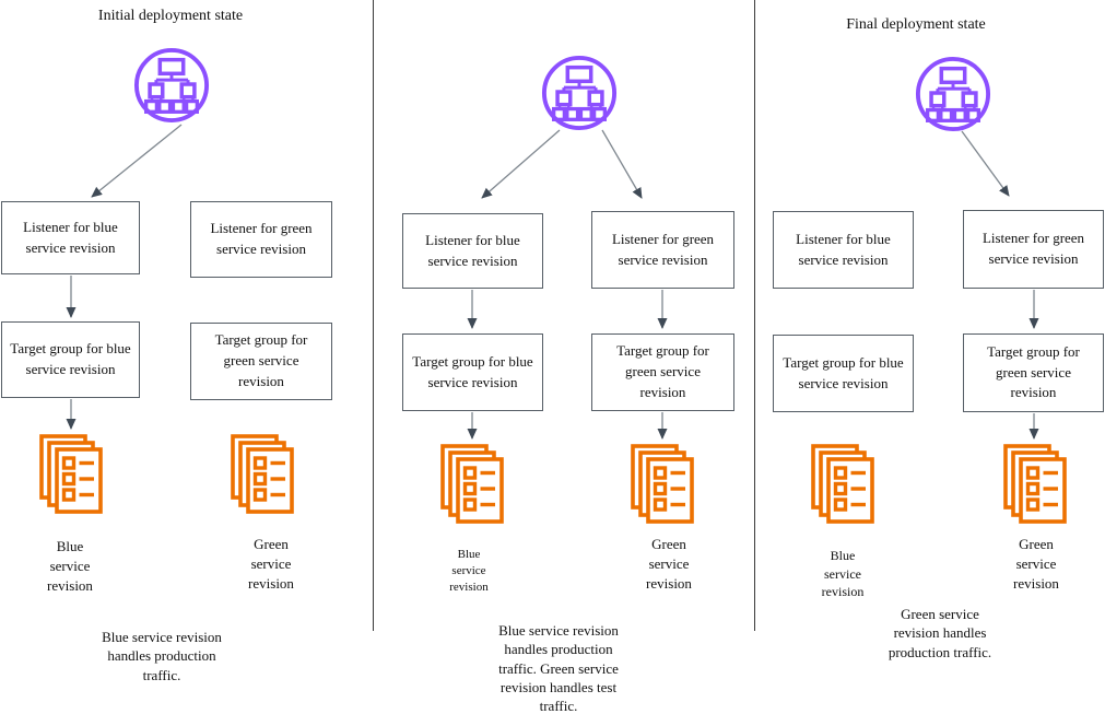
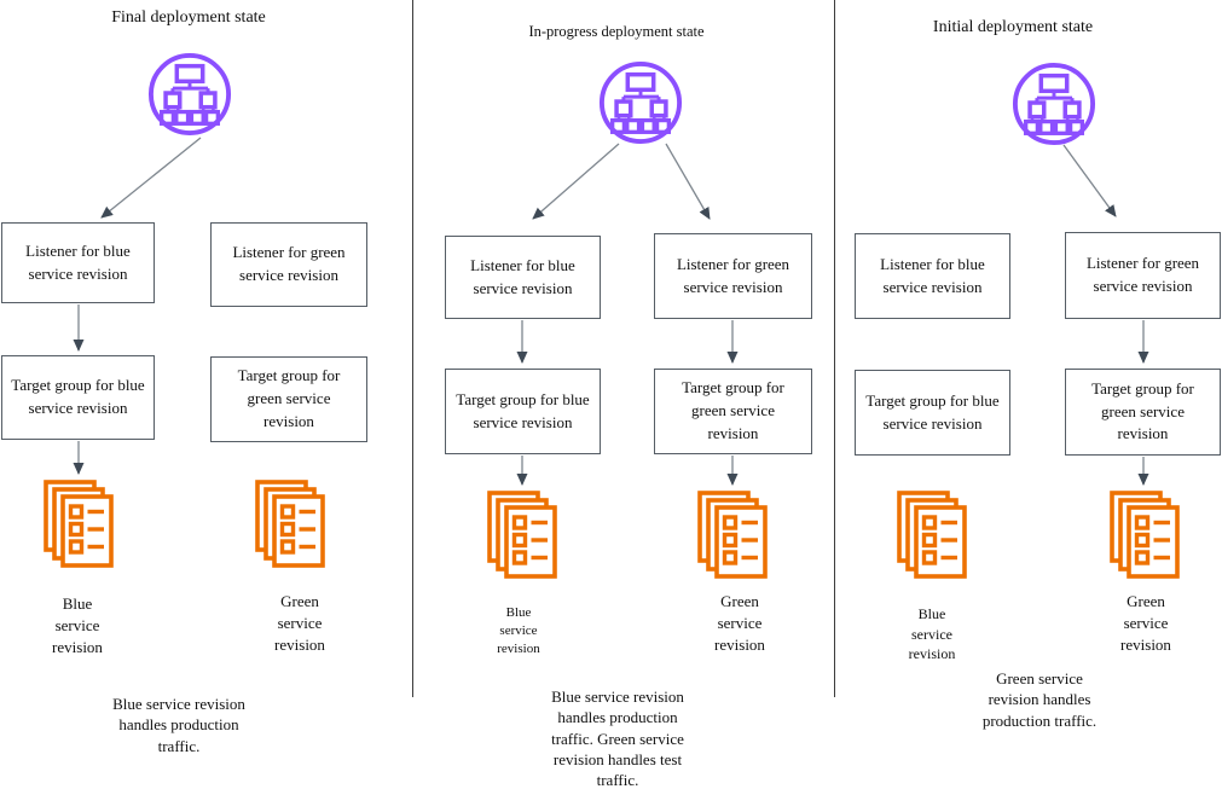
- Initial deployment state
+ Final deployment state
  Listener for blue
  service revision
  Listener for green
  service revision
  Target group for blue
  service revision
  Target group for
  green service
  revision
  Blue
  service
  revision
  Green
  service
  revision
  Blue service revision
  handles production
  traffic.
+ In-progress deployment state
  Listener for blue
  service revision
  Listener for green
  service revision
  Target group for blue
  service revision
  Target group for
  green service
  revision
  Blue
  service
  revision
  Green
  service
  revision
  Blue service revision
  handles production
  traffic. Green service
  revision handles test
  traffic.
- Final deployment state
+ Initial deployment state
  Listener for blue
  service revision
  Listener for green
  service revision
  Target group for blue
  service revision
  Target group for
  green service
  revision
  Blue
  service
  revision
  Green
  service
  revision
  Green service
  revision handles
  production traffic.
